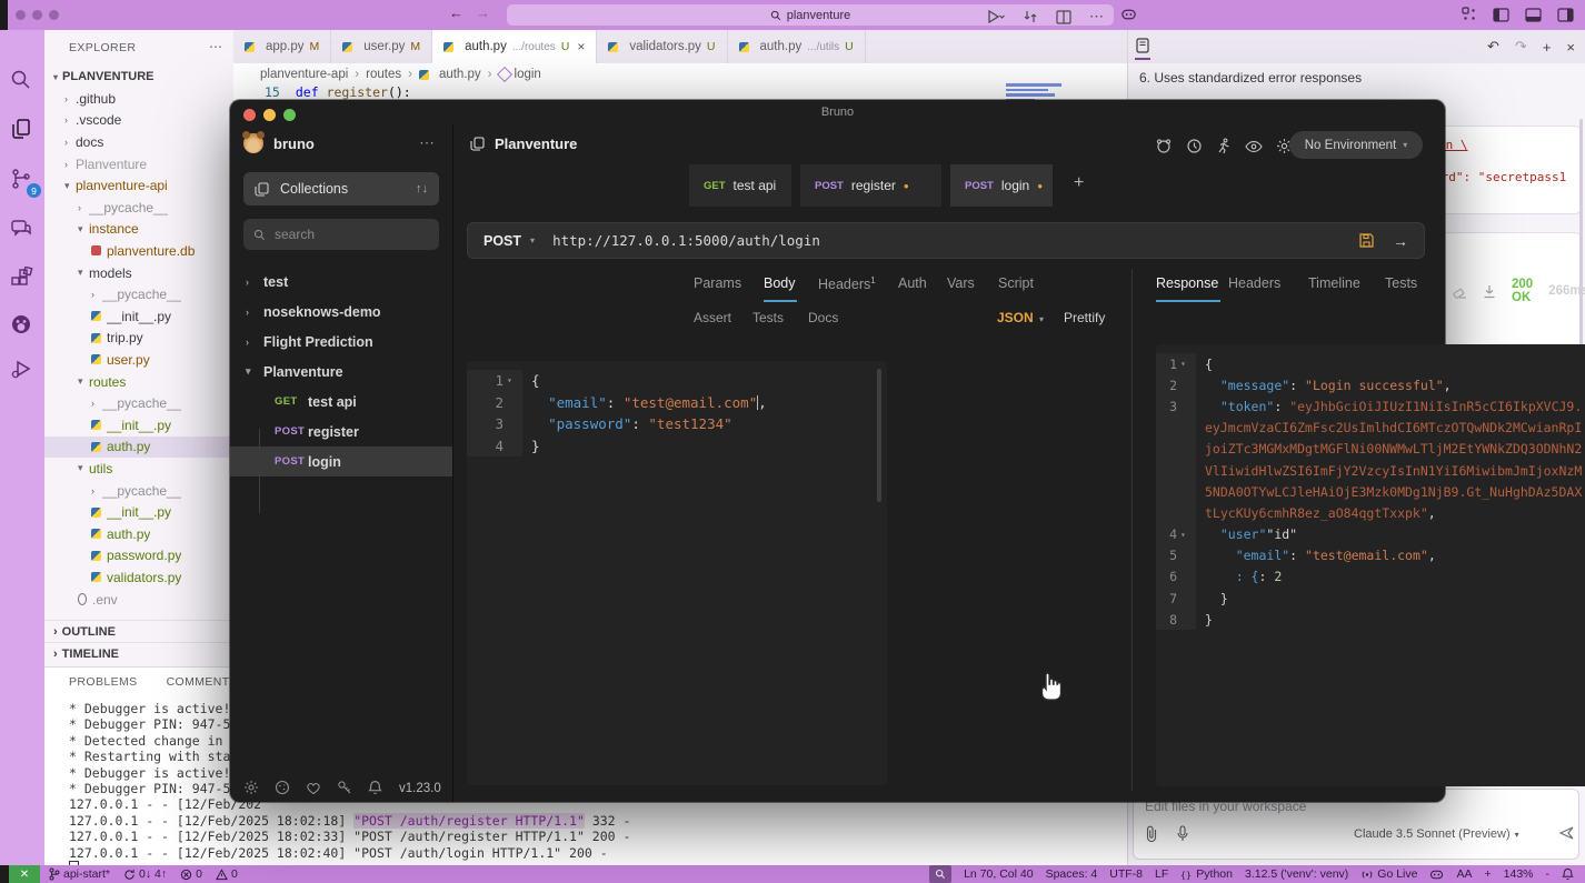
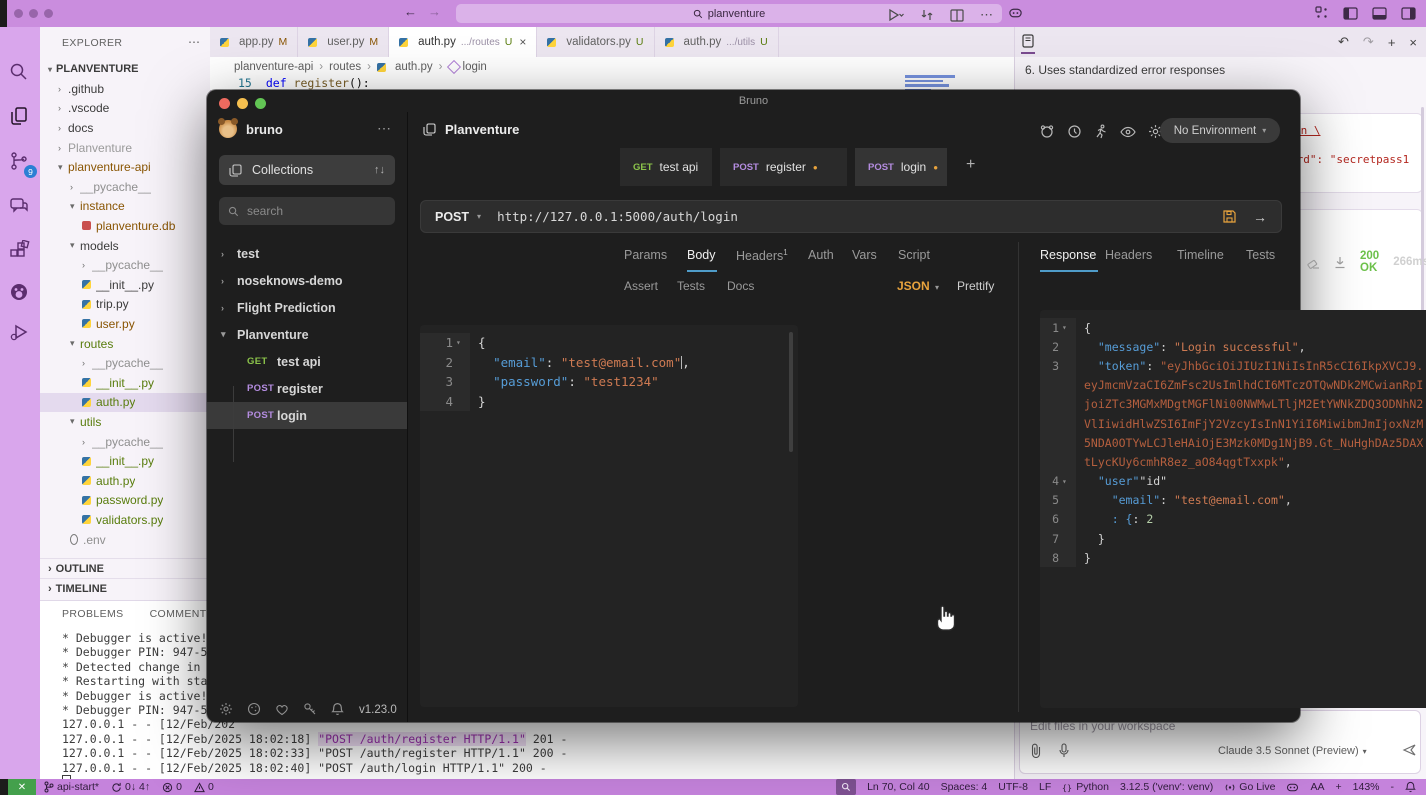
  ←
  →
  planventure
  9
  EXPLORER
  ⋯
  ▾
  PLANVENTURE
  ›
  .github
  ›
  .vscode
  ›
  docs
  ›
  Planventure
  ▾
  planventure-api
  ›
  __pycache__
  ▾
  instance
  planventure.db
  ▾
  models
  ›
  __pycache__
  __init__.py
  trip.py
  user.py
  ▾
  routes
  ›
  __pycache__
  __init__.py
  auth.py
  ▾
  utils
  ›
  __pycache__
  __init__.py
  auth.py
  password.py
  validators.py
  .env
  ›
  OUTLINE
  ›
  TIMELINE
  app.py
  M
  user.py
  M
  auth.py
  .../routes
  U
  ×
  validators.py
  U
  auth.py
  .../utils
  U
  ⋯
  planventure-api
  ›
  routes
  ›
  auth.py
  ›
  login
  15
  def register():
  ↶
  ↷
  +
  ×
  6. Uses standardized error responses
  d": "secretpass1
  Edit files in your workspace
  Claude 3.5 Sonnet (Preview)
  ▾
  PROBLEMS
  COMMENT
  * Debugger is active!
  * Debugger PIN: 947-5
  * Detected change in
  * Restarting with sta
  * Debugger is active!
  * Debugger PIN: 947-5
  127.0.0.1 - - [12/Feb/202
- 127.0.0.1 - - [12/Feb/2025 18:02:18] "POST /auth/register HTTP/1.1" 332 -
+ 127.0.0.1 - - [12/Feb/2025 18:02:18] "POST /auth/register HTTP/1.1" 201 -
  127.0.0.1 - - [12/Feb/2025 18:02:33] "POST /auth/register HTTP/1.1" 200 -
  127.0.0.1 - - [12/Feb/2025 18:02:40] "POST /auth/login HTTP/1.1" 200 -
  ✕
  api-start*
  0↓ 4↑
  0
  0
  Ln 70, Col 40
  Spaces: 4
  UTF-8
  LF
  {}
  Python
  3.12.5 ('venv': venv)
  Go Live
  AA
  +
  143%
  -
  Bruno
  bruno
  ⋯
  Collections
  ↑↓
  search
  ›
  test
  ›
  noseknows-demo
  ›
  Flight Prediction
  ▾
  Planventure
  GET
  test api
  POST
  register
  POST
  login
  v1.23.0
  Planventure
  No Environment
  ▾
  GET
  test api
  POST
  register
  ●
  POST
  login
  ●
  +
  POST
  ▾
  http://127.0.0.1:5000/auth/login
  →
  Params
  Body
  Headers1
  Auth
  Vars
  Script
  Assert
  Tests
  Docs
  JSON
  ▾
  Prettify
  1
  ▾
  {
  2
  "email": "test@email.com",
  3
  "password": "test1234"
  4
  }
  Response
  Headers
  Timeline
  Tests
  200 OK
  266m
  1
  ▾
  {
  2
  "message": "Login successful",
  3
  "token": "eyJhbGciOiJIUzI1NiIsInR5cCI6IkpXVCJ9.
  eyJmcmVzaCI6ZmFsc2UsImlhdCI6MTczOTQwNDk2MCwianRpI
  joiZTc3MGMxMDgtMGFlNi00NWMwLTljM2EtYWNkZDQ3ODNhN2
  VlIiwidHlwZSI6ImFjY2VzcyIsInN1YiI6MiwibmJmIjoxNzM
  5NDA0OTYwLCJleHAiOjE3Mzk0MDg1NjB9.Gt_NuHghDAz5DAX
  tLycKUy6cmhR8ez_aO84qgtTxxpk",
  4
  ▾
  "user""id"
  5
  "email": "test@email.com",
  6
  : {: 2
  7
  }
  8
  }
